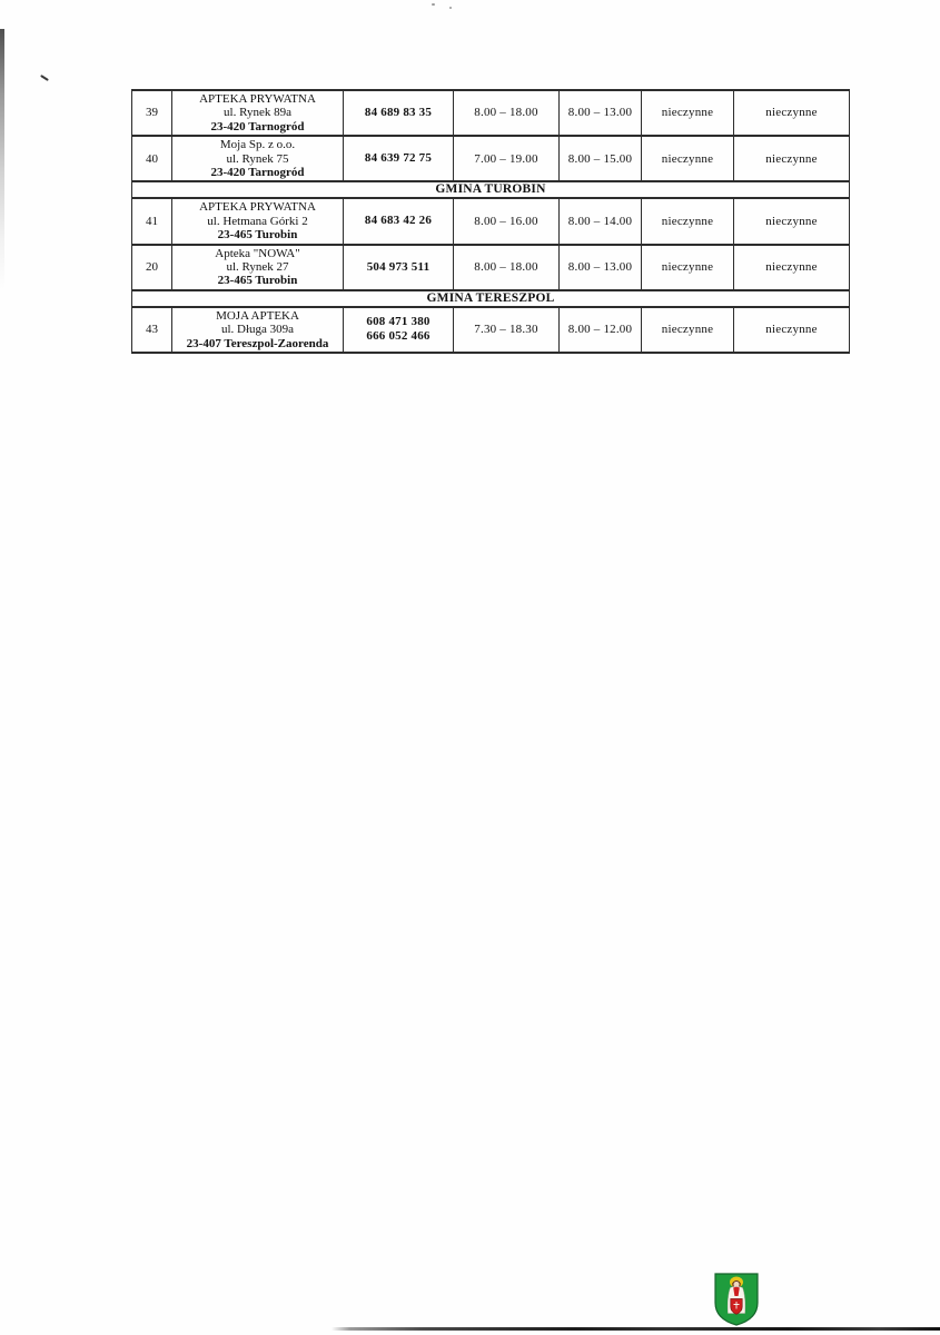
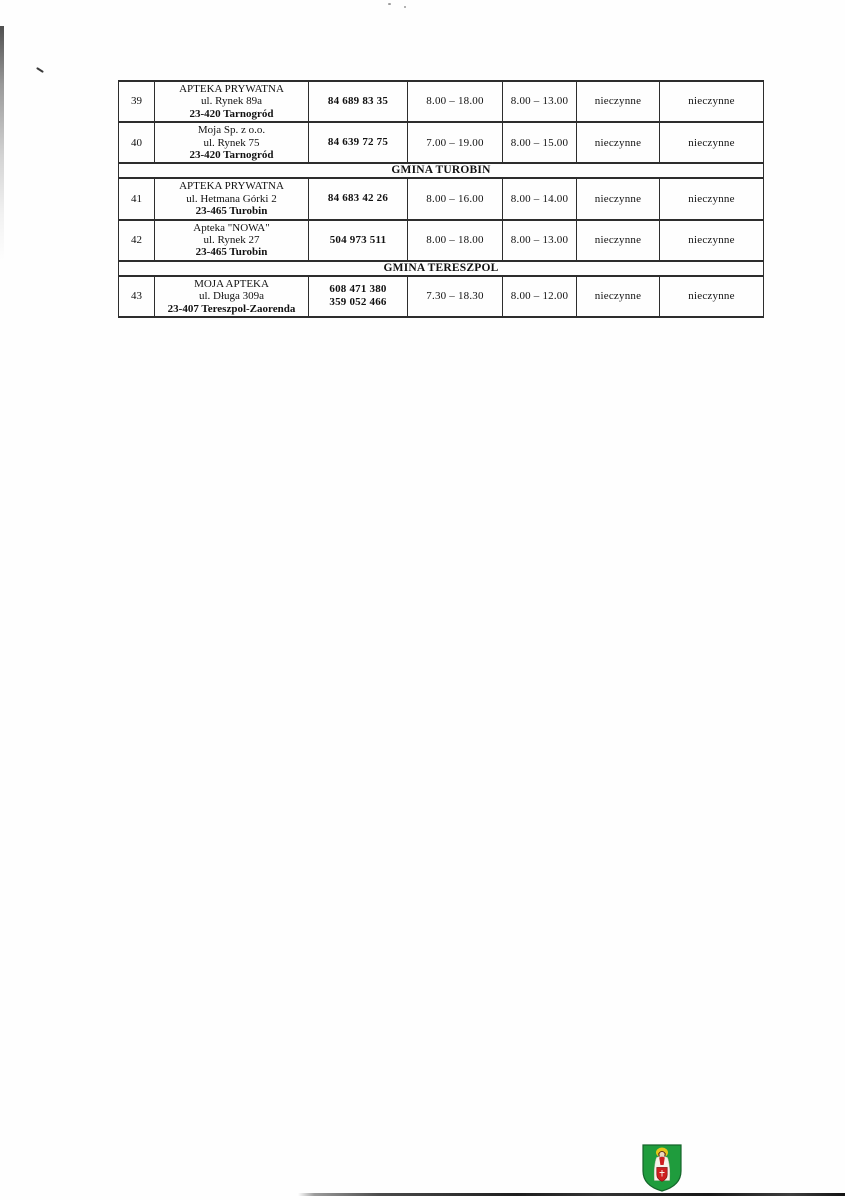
  39	APTEKA PRYWATNA ul. Rynek 89a 23-420 Tarnogród	84 689 83 35	8.00 – 18.00	8.00 – 13.00	nieczynne	nieczynne
  40	Moja Sp. z o.o. ul. Rynek 75 23-420 Tarnogród	84 639 72 75	7.00 – 19.00	8.00 – 15.00	nieczynne	nieczynne
  GMINA TUROBIN
  41	APTEKA PRYWATNA ul. Hetmana Górki 2 23-465 Turobin	84 683 42 26	8.00 – 16.00	8.00 – 14.00	nieczynne	nieczynne
- 20	Apteka "NOWA" ul. Rynek 27 23-465 Turobin	504 973 511	8.00 – 18.00	8.00 – 13.00	nieczynne	nieczynne
+ 42	Apteka "NOWA" ul. Rynek 27 23-465 Turobin	504 973 511	8.00 – 18.00	8.00 – 13.00	nieczynne	nieczynne
  GMINA TERESZPOL
- 43	MOJA APTEKA ul. Długa 309a 23-407 Tereszpol-Zaorenda	608 471 380 666 052 466	7.30 – 18.30	8.00 – 12.00	nieczynne	nieczynne
+ 43	MOJA APTEKA ul. Długa 309a 23-407 Tereszpol-Zaorenda	608 471 380 359 052 466	7.30 – 18.30	8.00 – 12.00	nieczynne	nieczynne
